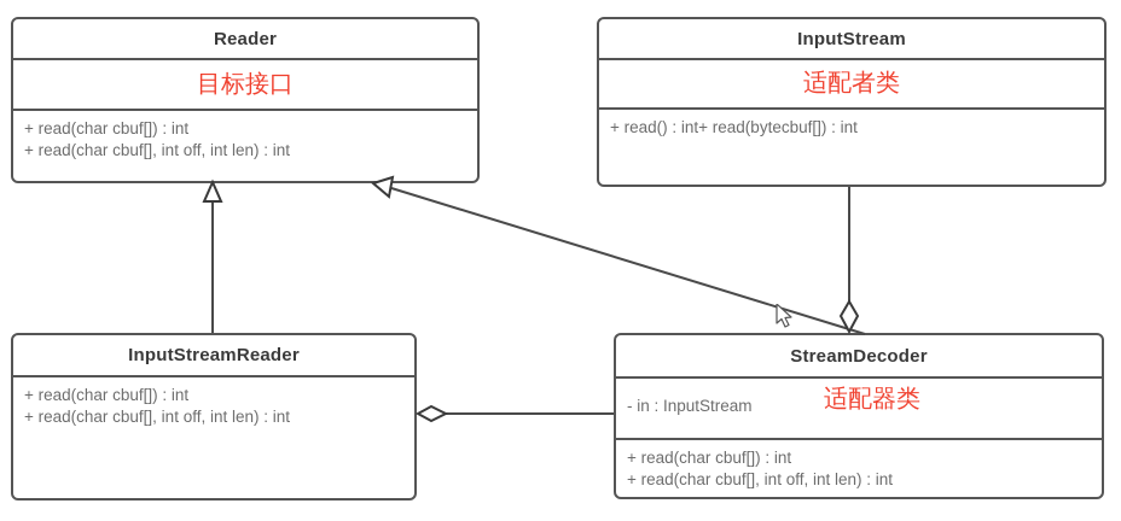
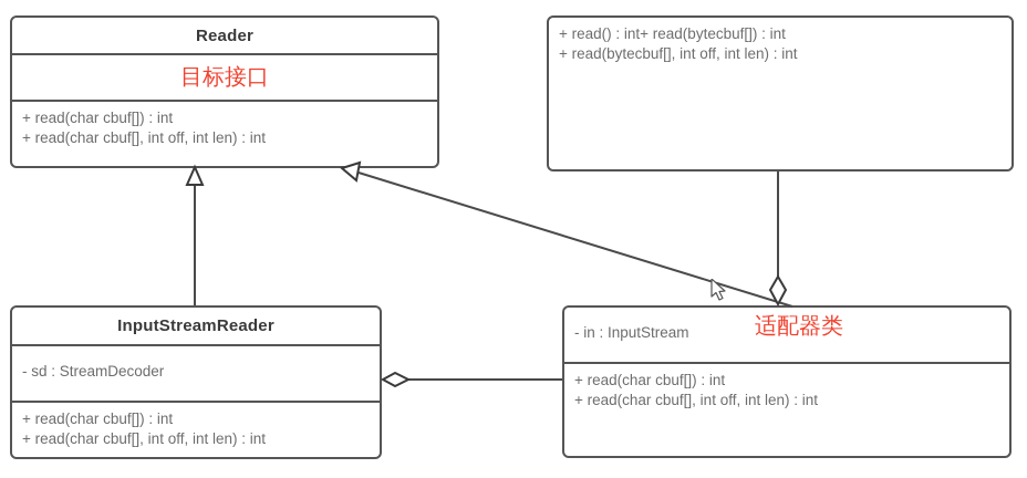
  Reader
  目标接口
  + read(char cbuf[]) : int
  + read(char cbuf[], int off, int len) : int
- InputStream
- 适配者类
  + read() : int+ read(bytecbuf[]) : int
+ + read(bytecbuf[], int off, int len) : int
  InputStreamReader
+ - sd : StreamDecoder
  + read(char cbuf[]) : int
  + read(char cbuf[], int off, int len) : int
- StreamDecoder
  - in : InputStream
  适配器类
  + read(char cbuf[]) : int
  + read(char cbuf[], int off, int len) : int
